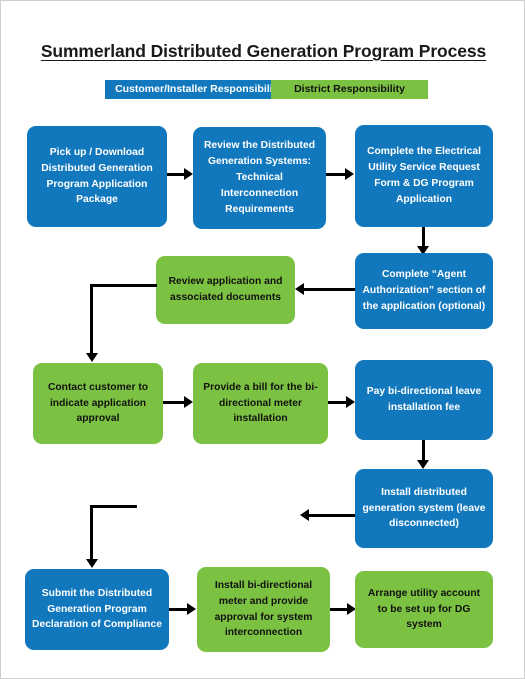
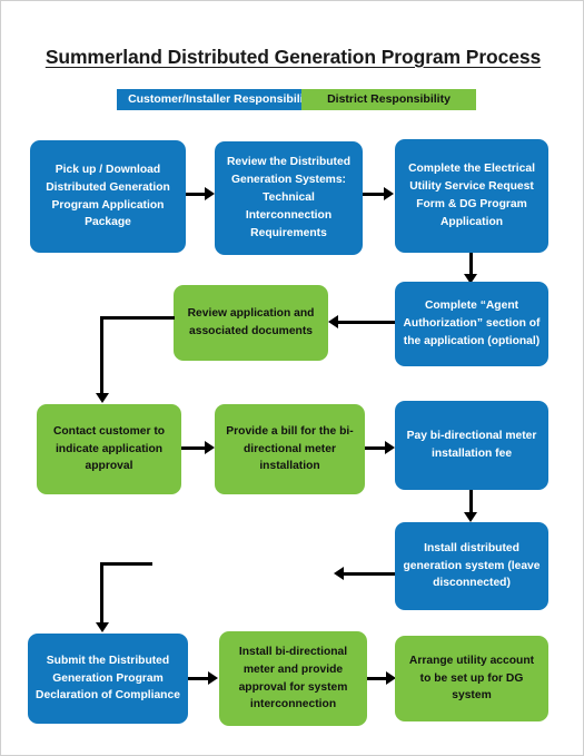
  Summerland Distributed Generation Program Process
  Customer/Installer Responsibil
  District Responsibility
  Pick up / Download Distributed Generation Program Application Package
  Review the Distributed Generation Systems: Technical Interconnection Requirements
  Complete the Electrical Utility Service Request Form & DG Program Application
  Review application and associated documents
  Complete “Agent Authorization” section of the application (optional)
  Contact customer to indicate application approval
  Provide a bill for the bi-directional meter installation
- Pay bi-directional leave installation fee
+ Pay bi-directional meter installation fee
  Install distributed generation system (leave disconnected)
  Submit the Distributed Generation Program Declaration of Compliance
  Install bi-directional meter and provide approval for system interconnection
  Arrange utility account to be set up for DG system
